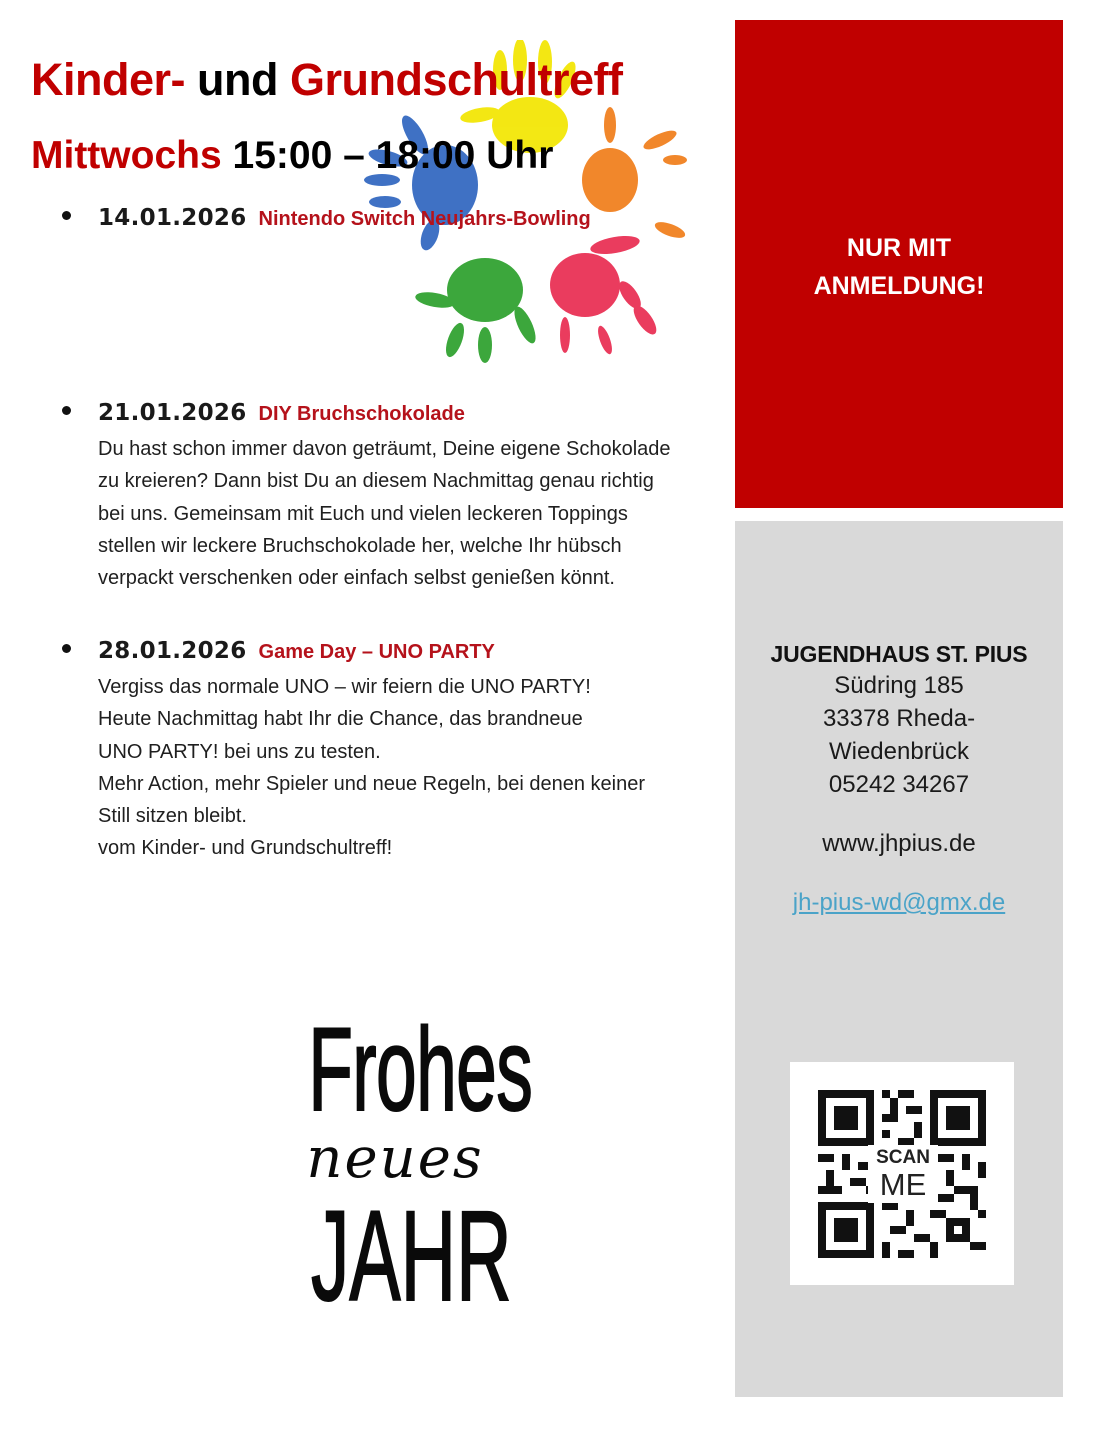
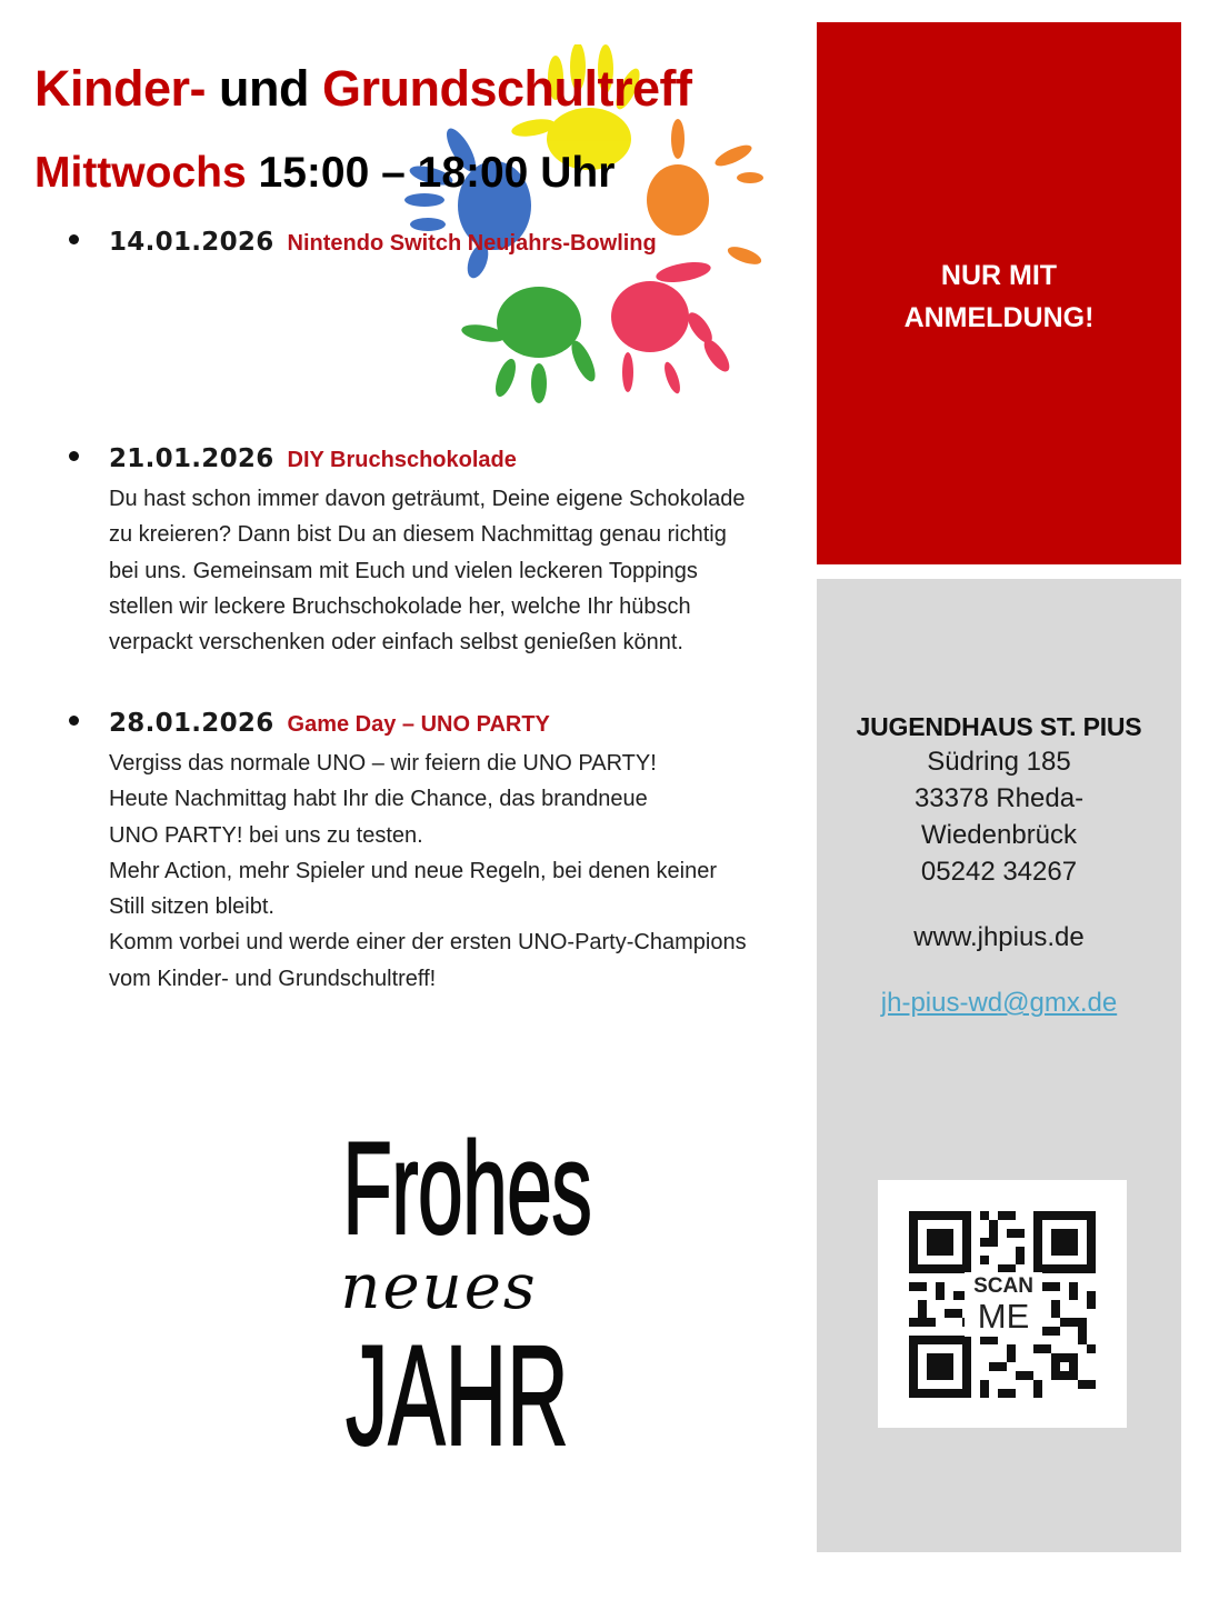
  Kinder- und Grundschultreff
  Mittwochs 15:00 – 18:00 Uhr
  14.01.2026
  Nintendo Switch Neujahrs-Bowling
  21.01.2026
  DIY Bruchschokolade
  Du hast schon immer davon geträumt, Deine eigene Schokolade
  zu kreieren? Dann bist Du an diesem Nachmittag genau richtig
  bei uns. Gemeinsam mit Euch und vielen leckeren Toppings
  stellen wir leckere Bruchschokolade her, welche Ihr hübsch
  verpackt verschenken oder einfach selbst genießen könnt.
  28.01.2026
  Game Day – UNO PARTY
  Vergiss das normale UNO – wir feiern die UNO PARTY!
  Heute Nachmittag habt Ihr die Chance, das brandneue
  UNO PARTY! bei uns zu testen.
  Mehr Action, mehr Spieler und neue Regeln, bei denen keiner
  Still sitzen bleibt.
+ Komm vorbei und werde einer der ersten UNO-Party-Champions
  vom Kinder- und Grundschultreff!
  Frohes
  neues
  JAHR
  NUR MIT
  ANMELDUNG!
  JUGENDHAUS ST. PIUS
  Südring 185
  33378 Rheda-
  Wiedenbrück
  05242 34267
  www.jhpius.de
  jh-pius-wd@gmx.de
  SCAN
  ME
